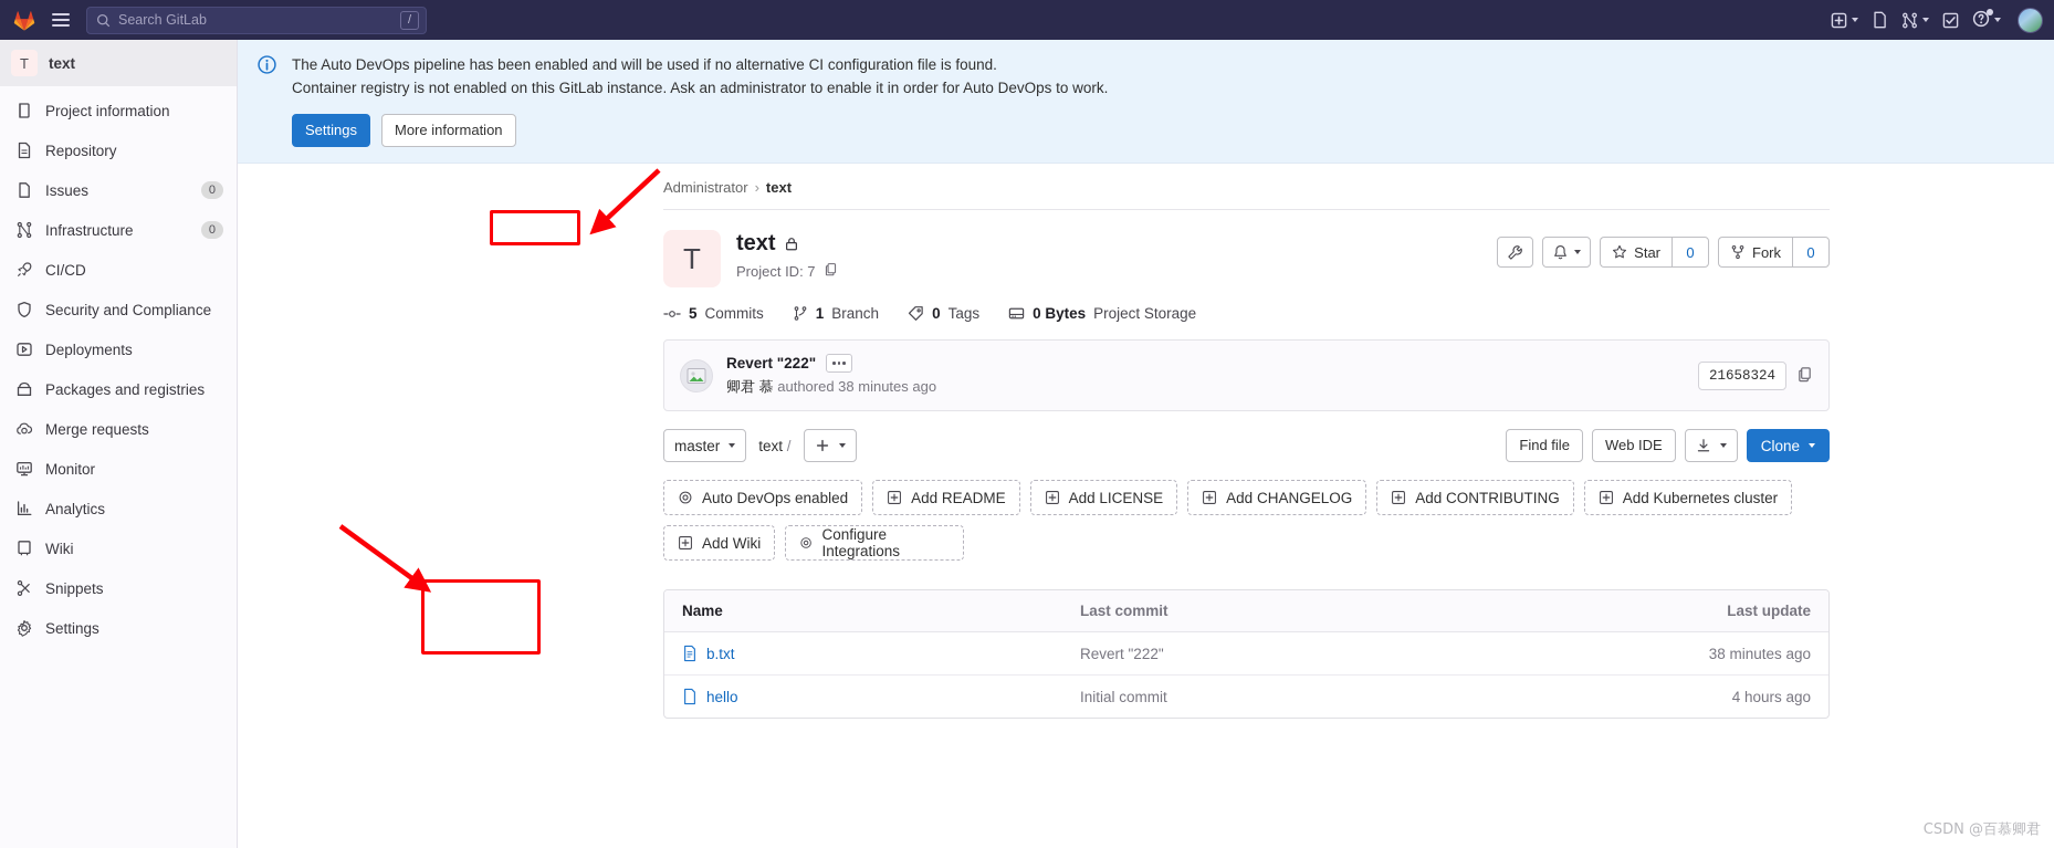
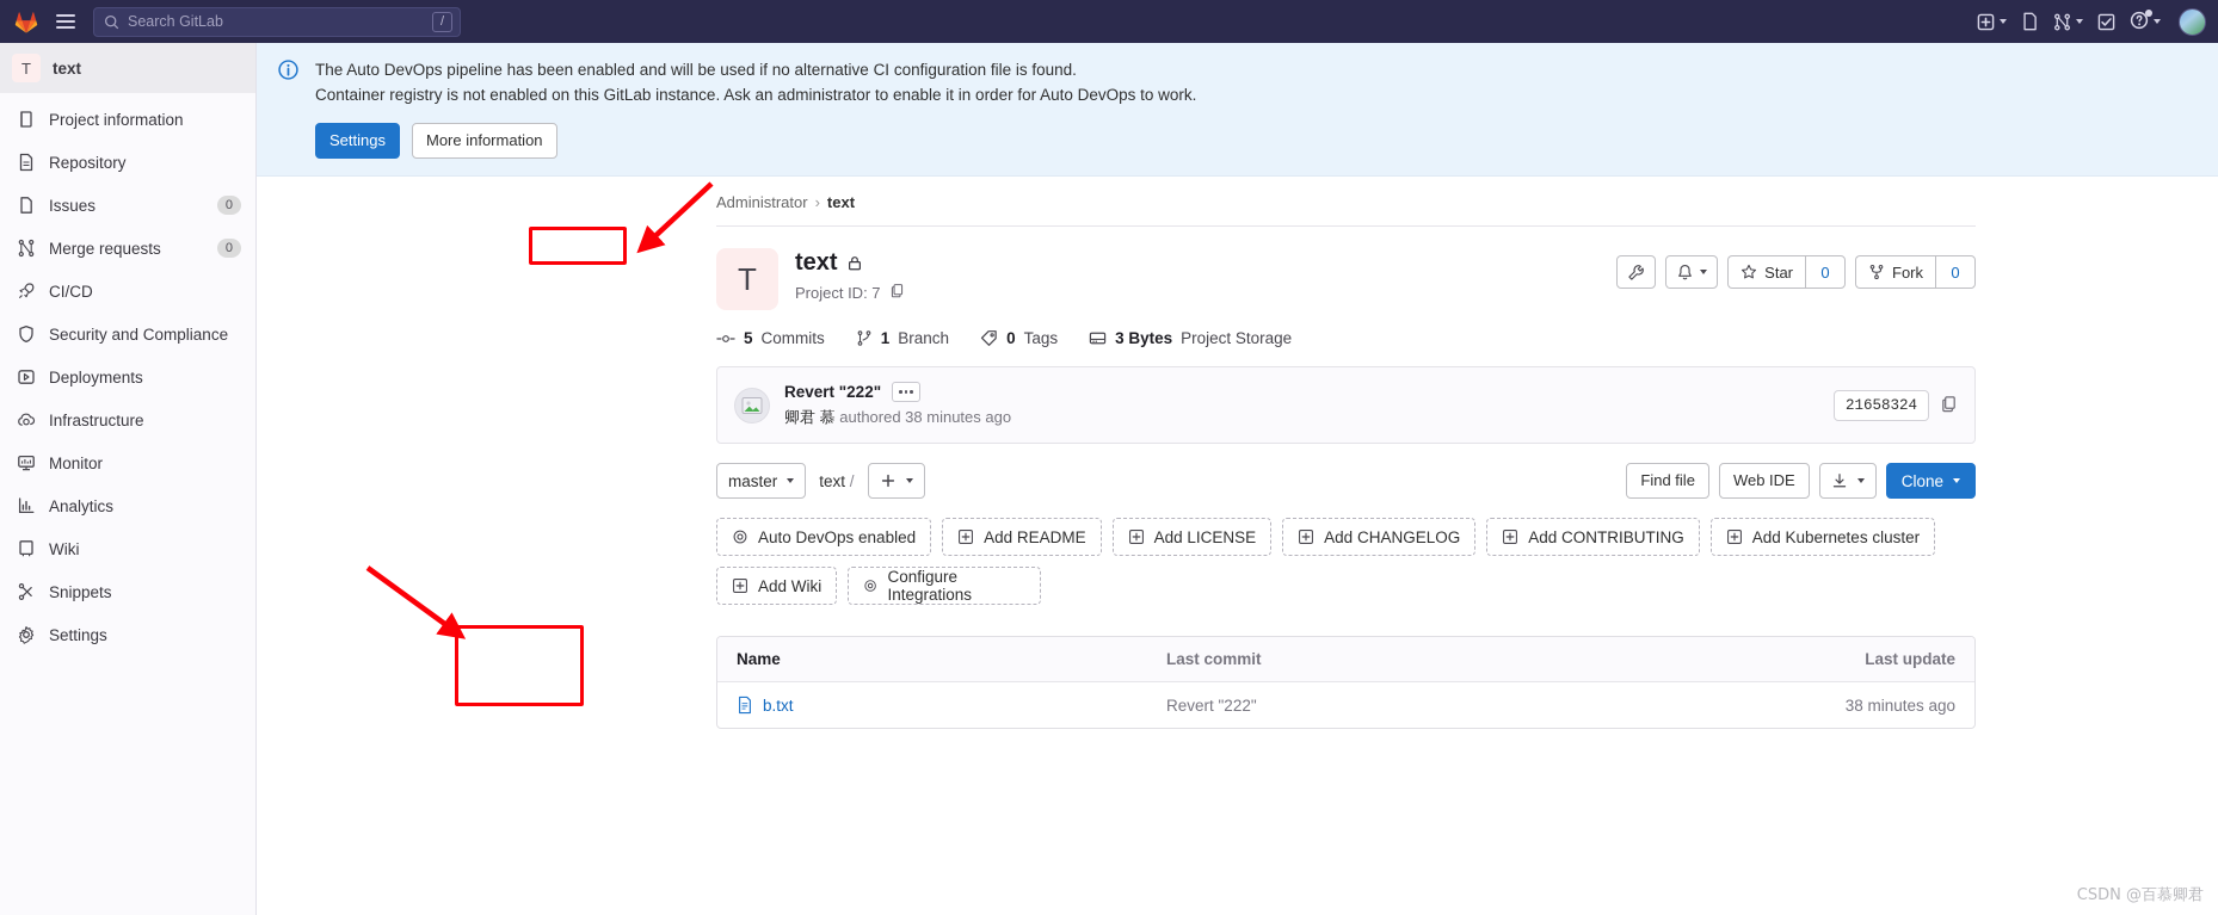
  Search GitLab
  /
  T
  text
  Project information
  Repository
  Issues
  0
- Infrastructure
+ Merge requests
  0
  CI/CD
  Security and Compliance
  Deployments
- Packages and registries
- Merge requests
+ Infrastructure
  Monitor
  Analytics
  Wiki
  Snippets
  Settings
  The Auto DevOps pipeline has been enabled and will be used if no alternative CI configuration file is found.
  Container registry is not enabled on this GitLab instance. Ask an administrator to enable it in order for Auto DevOps to work.
  Settings
  More information
  Administrator
  ›
  text
  T
  text
  Project ID: 7
  Star
  0
  Fork
  0
  5
  Commits
  1
  Branch
  0
  Tags
- 0 Bytes
+ 3 Bytes
  Project Storage
  Revert "222"
  卿君 慕 authored 38 minutes ago
  21658324
  master
  text /
  Find file
  Web IDE
  Clone
  Auto DevOps enabled
  Add README
  Add LICENSE
  Add CHANGELOG
  Add CONTRIBUTING
  Add Kubernetes cluster
  Add Wiki
  Configure Integrations
  Name
  Last commit
  Last update
  b.txt
  Revert "222"
  38 minutes ago
- hello
- Initial commit
- 4 hours ago
  CSDN @百慕卿君
